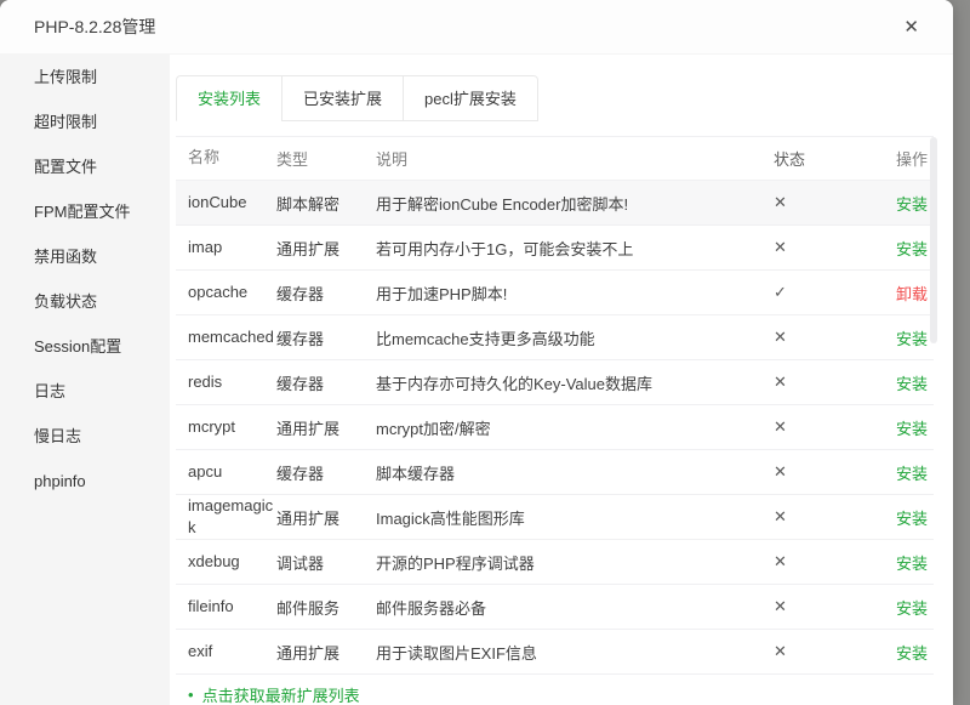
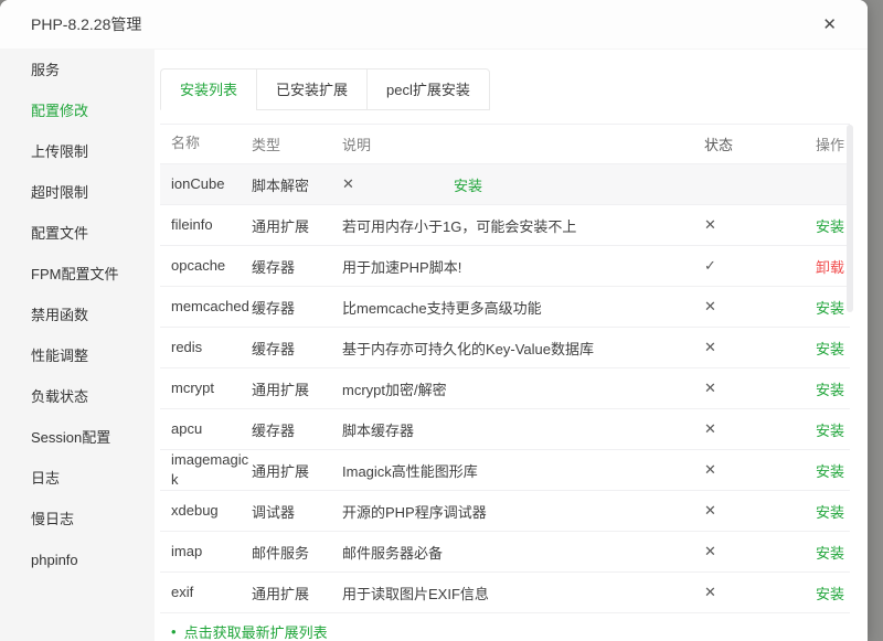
  PHP-8.2.28管理
  ✕
+ 服务
+ 配置修改
  上传限制
  超时限制
  配置文件
  FPM配置文件
  禁用函数
+ 性能调整
  负载状态
  Session配置
  日志
  慢日志
  phpinfo
  安装列表
  已安装扩展
  pecl扩展安装
  名称
  类型
  说明
  状态
  操作
  ionCube
  脚本解密
- 用于解密ionCube Encoder加密脚本!
  ✕
  安装
- imap
+ fileinfo
  通用扩展
  若可用内存小于1G，可能会安装不上
  ✕
  安装
  opcache
  缓存器
  用于加速PHP脚本!
  ✓
  卸载
  memcached
  缓存器
  比memcache支持更多高级功能
  ✕
  安装
  redis
  缓存器
  基于内存亦可持久化的Key-Value数据库
  ✕
  安装
  mcrypt
  通用扩展
  mcrypt加密/解密
  ✕
  安装
  apcu
  缓存器
  脚本缓存器
  ✕
  安装
  imagemagick
  通用扩展
  Imagick高性能图形库
  ✕
  安装
  xdebug
  调试器
  开源的PHP程序调试器
  ✕
  安装
- fileinfo
+ imap
  邮件服务
  邮件服务器必备
  ✕
  安装
  exif
  通用扩展
  用于读取图片EXIF信息
  ✕
  安装
  •
  点击获取最新扩展列表
